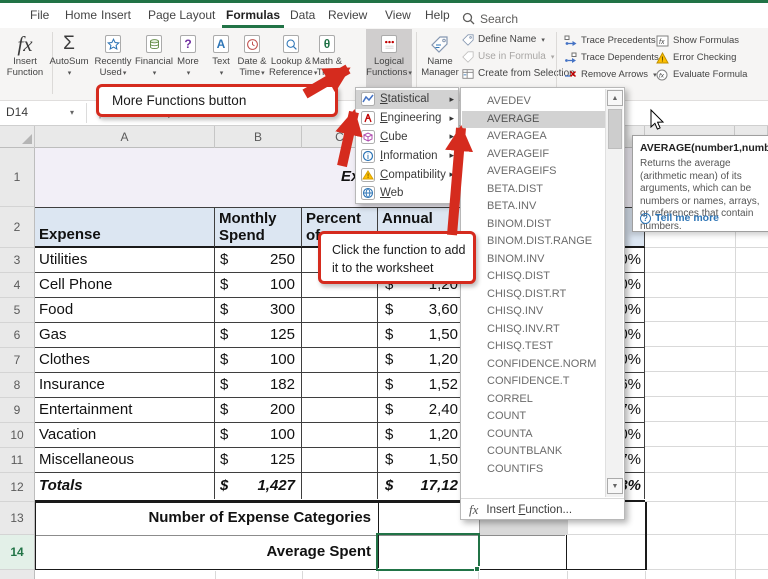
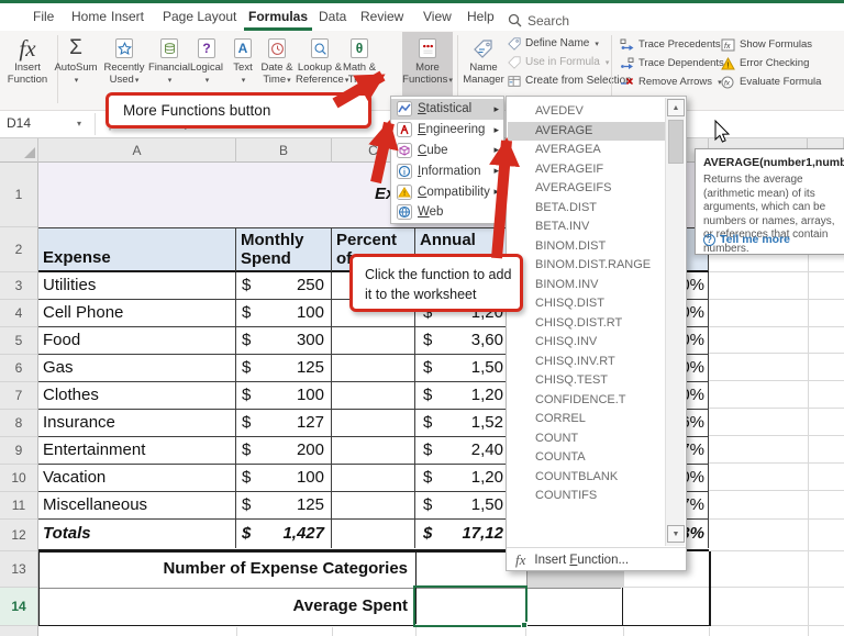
  File
  Home
  Insert
  Page Layout
  Formulas
  Data
  Review
  View
  Help
  Search
  fx
  Insert
  Function
  Σ
  AutoSum
  Recently
  Used
  Financial
  ?
- More
+ Logical
  A
  Text
  Date &
  Time
  Lookup &
  Reference
  θ
  Math &
  Trig
- Logical
+ More
  Functions
  Name
  Manager
  Define Name
  Use in Formula
  Create from Seletion
  Trace Precedents
  Trace Dependents
  Remove Arrows
  Show Formulas
  Error Checking
  Evaluate Formula
  D14
  ▾
  A
  B
  C
  1
  2
  3
  4
  5
  6
  7
  8
  9
  10
  11
  12
  13
  14
  Expense
  Monthly Spend
  Percent o
  Annual
  Utilities
  $
  250
  Cell Phone
  $
  100
  $
  1,20
  Food
  $
  300
  $
  3,60
  Gas
  $
  125
  $
  1,50
  Clothes
  $
  100
  $
  1,20
  Insurance
  $
- 182
+ 127
  $
  1,52
  Entertainment
  $
  200
  $
  2,40
  Vacation
  $
  100
  $
  1,20
  Miscellaneous
  $
  125
  $
  1,50
  Totals
  $
  1,427
  $
  17,12
  Number of Expense Categories
  Average Spent
  Statistical
  ▸
  Engineering
  ▸
  Cube
  ▸
  Information
  ▸
  Compatibility
  ▸
  Web
  AVEDEV
  AVERAGE
  AVERAGEA
  AVERAGEIF
  AVERAGEIFS
  BETA.DIST
  BETA.INV
  BINOM.DIST
  BINOM.DIST.RANGE
  BINOM.INV
  CHISQ.DIST
  CHISQ.DIST.RT
  CHISQ.INV
  CHISQ.INV.RT
  CHISQ.TEST
- CONFIDENCE.NORM
  CONFIDENCE.T
  CORREL
  COUNT
  COUNTA
  COUNTBLANK
  COUNTIFS
  fx
  Insert Function...
  AVERAGE(number1,numb
  Returns the average (arithmetic mean) of its arguments, which can be numbers or names, arrays, or references that contain numbers.
  ?
  Tell me more
  More Functions button
  Click the function to add it to the worksheet
